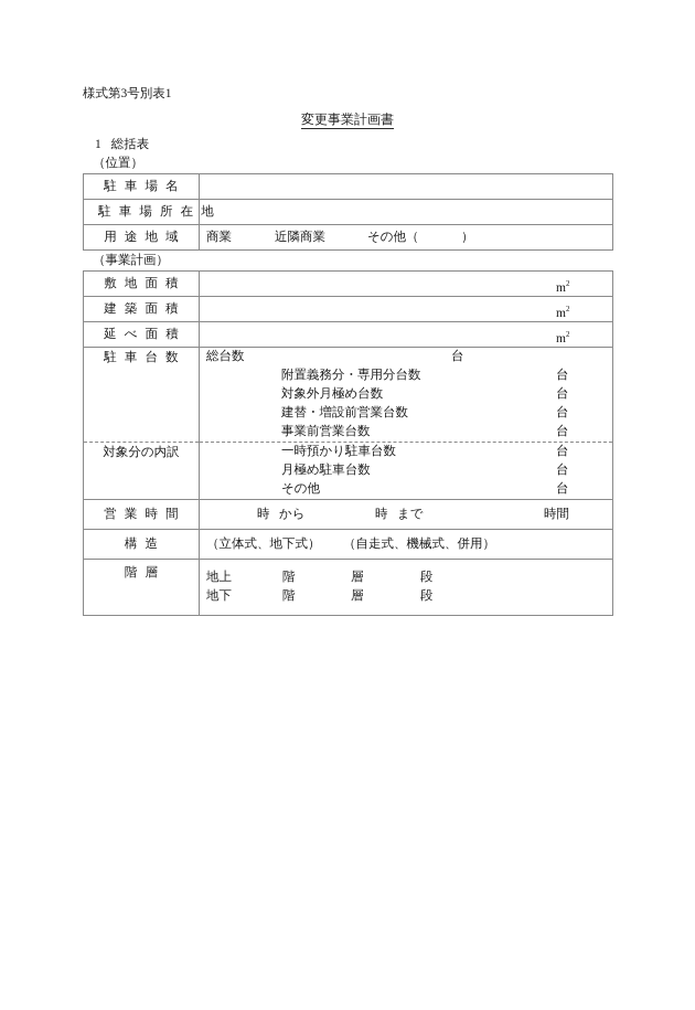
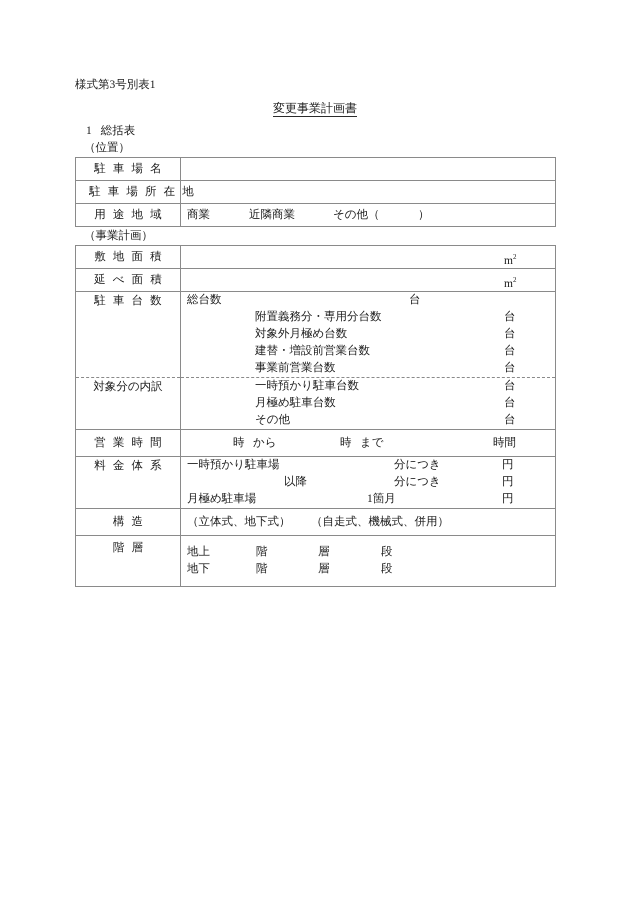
  様式第3号別表1
  変更事業計画書
  1 総括表
  （位置）
  駐車場名
  駐車場所在地
  用途地域	商業 近隣商業 その他（ ）
  （事業計画）
  敷地面積	m2
- 建築面積	m2
  延べ面積	m2
  駐車台数	総台数 台 附置義務分・専用分台数 台 対象外月極め台数 台 建替・増設前営業台数 台 事業前営業台数 台
  対象分の内訳	一時預かり駐車台数 台 月極め駐車台数 台 その他 台
  営業時間	時 から 時 まで 時間
+ 料金体系	一時預かり駐車場 分につき 円 以降 分につき 円 月極め駐車場 1箇月 円
  構造	（立体式、地下式） （自走式、機械式、併用）
  階層	地上 階 層 段 地下 階 層 段
